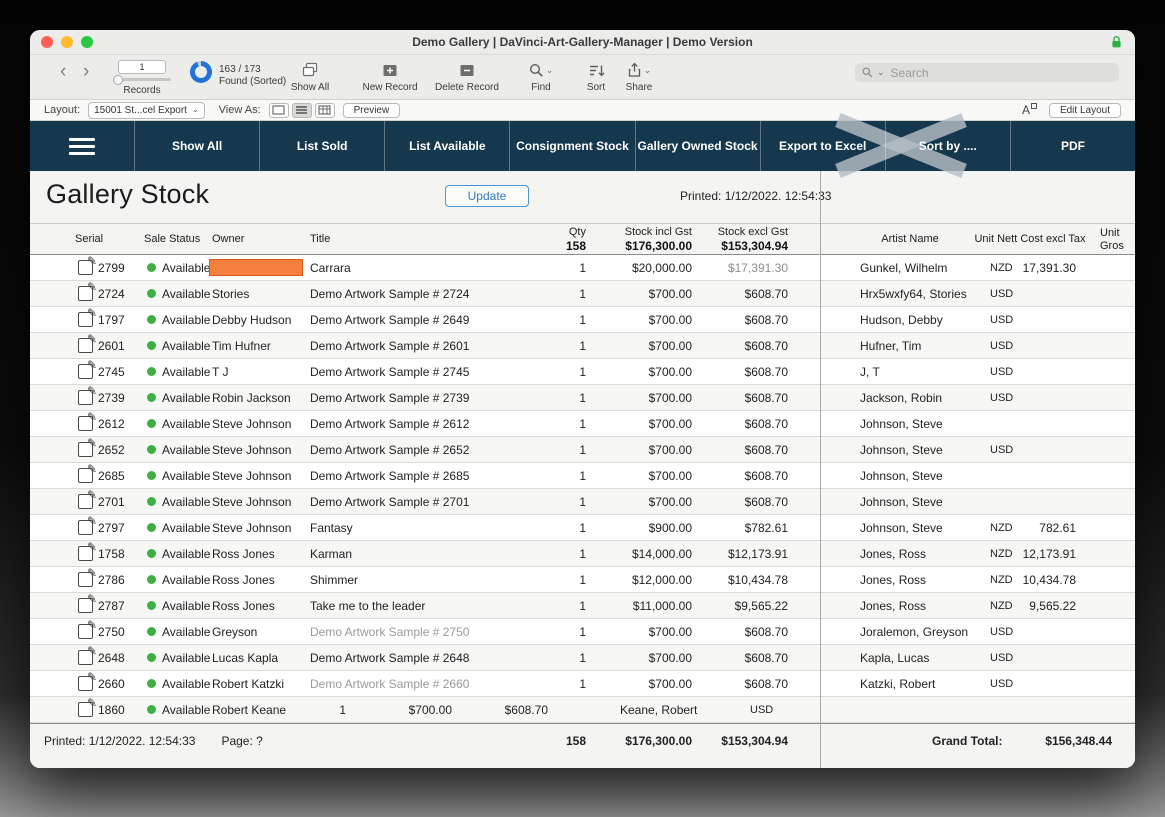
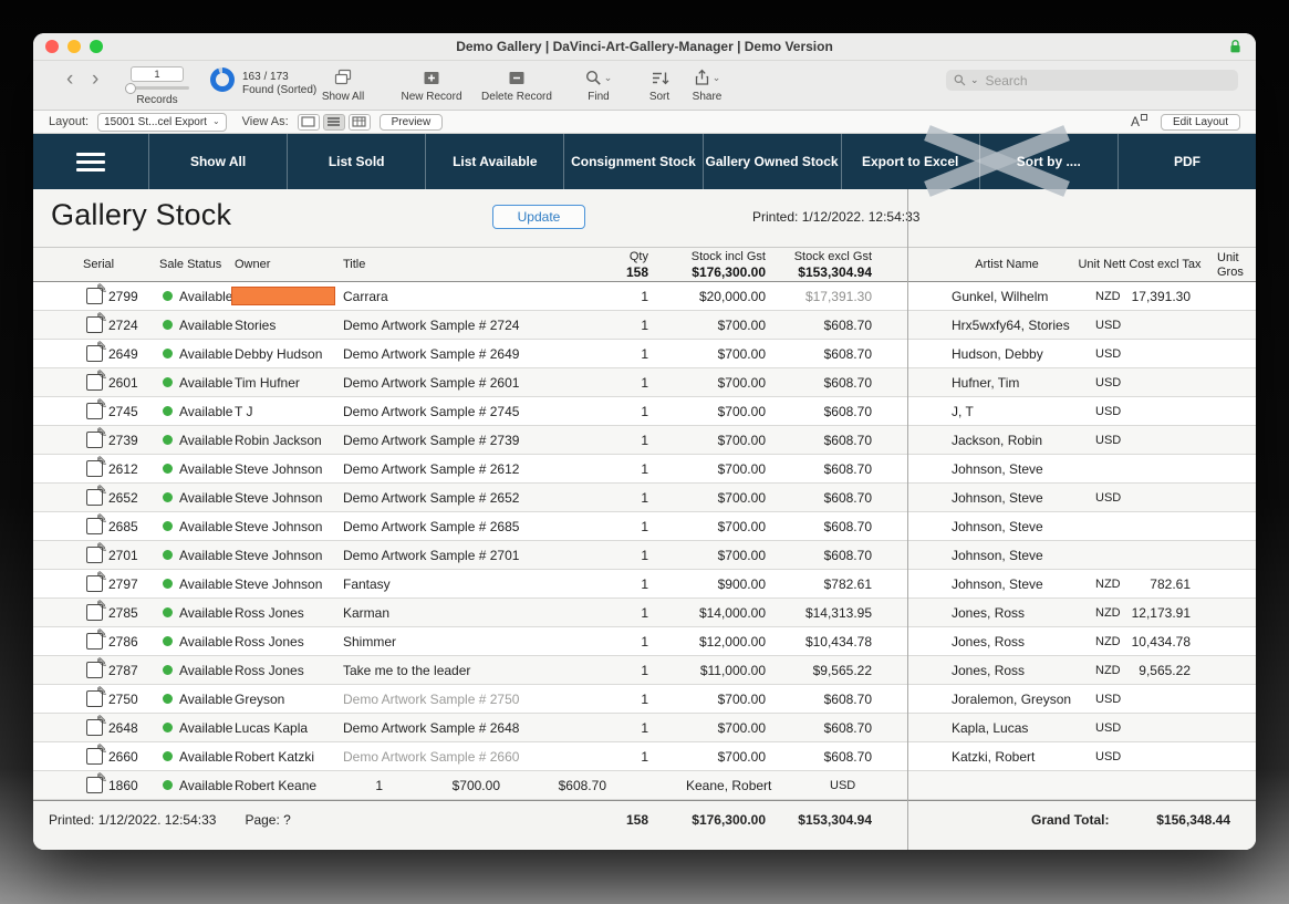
  Demo Gallery | DaVinci-Art-Gallery-Manager | Demo Version
  ‹
  ›
  1
  Records
  163 / 173
  Found (Sorted)
  Show All
  New Record
  Delete Record
  ⌄
  Find
  Sort
  ⌄
  Share
  ⌄
  Search
  Layout:
  15001 St...cel Export
  ⌄
  View As:
  Preview
  A
  Edit Layout
  Show All
  List Sold
  List Available
  Consignment Stock
  Gallery Owned Stock
  Export to Excel
  Sort by ....
  PDF
  Gallery Stock
  Update
  Printed: 1/12/2022. 12:54:33
  Serial
  Sale Status
  Owner
  Title
  Qty
  158
  Stock incl Gst
  $176,300.00
  Stock excl Gst
  $153,304.94
  Artist Name
  Unit Nett Cost excl Tax
  Unit
  Gros
  ✎
  2799
  Available
  Carrara
  1
  $20,000.00
  $17,391.30
  Gunkel, Wilhelm
  NZD
  17,391.30
  ✎
  2724
  Available
  Stories
  Demo Artwork Sample # 2724
  1
  $700.00
  $608.70
  Hrx5wxfy64, Stories
  USD
  ✎
- 1797
+ 2649
  Available
  Debby Hudson
  Demo Artwork Sample # 2649
  1
  $700.00
  $608.70
  Hudson, Debby
  USD
  ✎
  2601
  Available
  Tim Hufner
  Demo Artwork Sample # 2601
  1
  $700.00
  $608.70
  Hufner, Tim
  USD
  ✎
  2745
  Available
  T J
  Demo Artwork Sample # 2745
  1
  $700.00
  $608.70
  J, T
  USD
  ✎
  2739
  Available
  Robin Jackson
  Demo Artwork Sample # 2739
  1
  $700.00
  $608.70
  Jackson, Robin
  USD
  ✎
  2612
  Available
  Steve Johnson
  Demo Artwork Sample # 2612
  1
  $700.00
  $608.70
  Johnson, Steve
  ✎
  2652
  Available
  Steve Johnson
  Demo Artwork Sample # 2652
  1
  $700.00
  $608.70
  Johnson, Steve
  USD
  ✎
  2685
  Available
  Steve Johnson
  Demo Artwork Sample # 2685
  1
  $700.00
  $608.70
  Johnson, Steve
  ✎
  2701
  Available
  Steve Johnson
  Demo Artwork Sample # 2701
  1
  $700.00
  $608.70
  Johnson, Steve
  ✎
  2797
  Available
  Steve Johnson
  Fantasy
  1
  $900.00
  $782.61
  Johnson, Steve
  NZD
  782.61
  ✎
- 1758
+ 2785
  Available
  Ross Jones
  Karman
  1
  $14,000.00
- $12,173.91
+ $14,313.95
  Jones, Ross
  NZD
  12,173.91
  ✎
  2786
  Available
  Ross Jones
  Shimmer
  1
  $12,000.00
  $10,434.78
  Jones, Ross
  NZD
  10,434.78
  ✎
  2787
  Available
  Ross Jones
  Take me to the leader
  1
  $11,000.00
  $9,565.22
  Jones, Ross
  NZD
  9,565.22
  ✎
  2750
  Available
  Greyson
  Demo Artwork Sample # 2750
  1
  $700.00
  $608.70
  Joralemon, Greyson
  USD
  ✎
  2648
  Available
  Lucas Kapla
  Demo Artwork Sample # 2648
  1
  $700.00
  $608.70
  Kapla, Lucas
  USD
  ✎
  2660
  Available
  Robert Katzki
  Demo Artwork Sample # 2660
  1
  $700.00
  $608.70
  Katzki, Robert
  USD
  ✎
  1860
  Available
  Robert Keane
  1
  $700.00
  $608.70
  Keane, Robert
  USD
  Printed: 1/12/2022. 12:54:33
  Page: ?
  158
  $176,300.00
  $153,304.94
  Grand Total:
  $156,348.44
